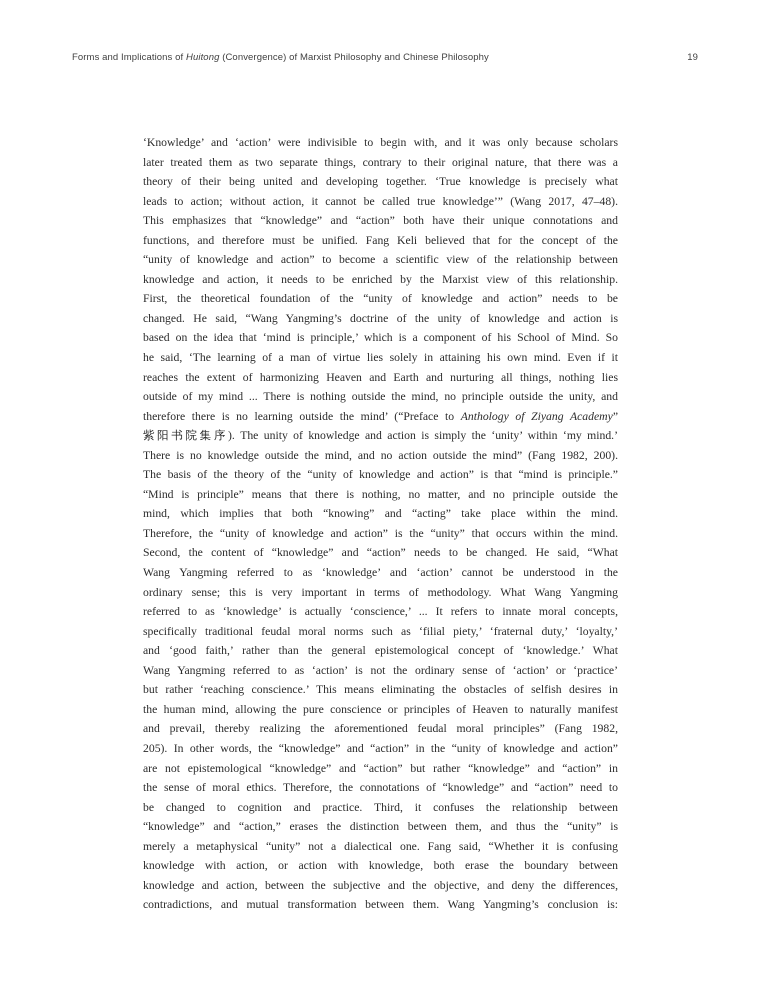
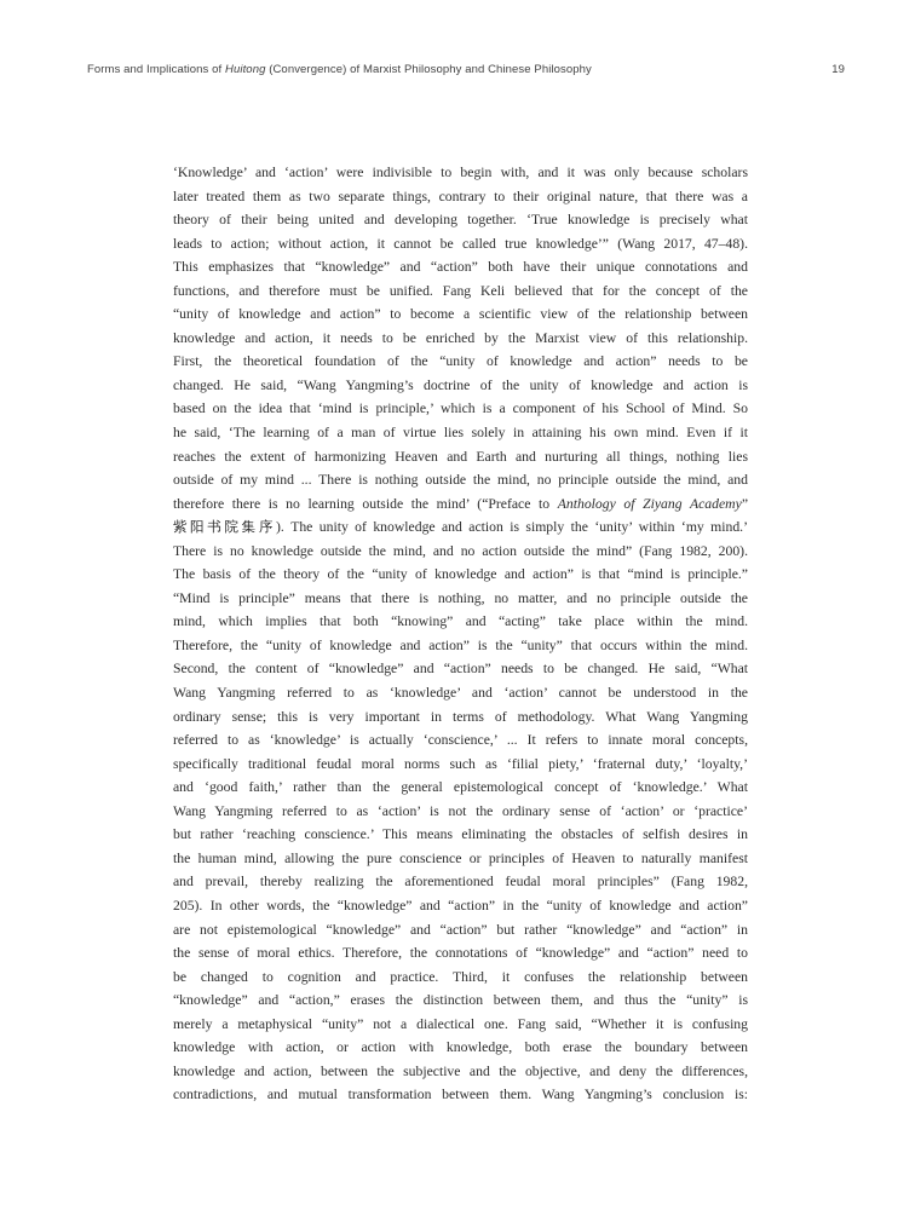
  Forms and Implications of Huitong (Convergence) of Marxist Philosophy and Chinese Philosophy
  19
  ‘Knowledge’ and ‘action’ were indivisible to begin with, and it was only because scholars
  later treated them as two separate things, contrary to their original nature, that there was a
  theory of their being united and developing together. ‘True knowledge is precisely what
  leads to action; without action, it cannot be called true knowledge’” (Wang 2017, 47–48).
  This emphasizes that “knowledge” and “action” both have their unique connotations and
  functions, and therefore must be unified. Fang Keli believed that for the concept of the
  “unity of knowledge and action” to become a scientific view of the relationship between
  knowledge and action, it needs to be enriched by the Marxist view of this relationship.
  First, the theoretical foundation of the “unity of knowledge and action” needs to be
  changed. He said, “Wang Yangming’s doctrine of the unity of knowledge and action is
  based on the idea that ‘mind is principle,’ which is a component of his School of Mind. So
  he said, ‘The learning of a man of virtue lies solely in attaining his own mind. Even if it
  reaches the extent of harmonizing Heaven and Earth and nurturing all things, nothing lies
- outside of my mind ... There is nothing outside the mind, no principle outside the unity, and
+ outside of my mind ... There is nothing outside the mind, no principle outside the mind, and
  therefore there is no learning outside the mind’ (“Preface to Anthology of Ziyang Academy”
  紫阳书院集序). The unity of knowledge and action is simply the ‘unity’ within ‘my mind.’
  There is no knowledge outside the mind, and no action outside the mind” (Fang 1982, 200).
  The basis of the theory of the “unity of knowledge and action” is that “mind is principle.”
  “Mind is principle” means that there is nothing, no matter, and no principle outside the
  mind, which implies that both “knowing” and “acting” take place within the mind.
  Therefore, the “unity of knowledge and action” is the “unity” that occurs within the mind.
  Second, the content of “knowledge” and “action” needs to be changed. He said, “What
  Wang Yangming referred to as ‘knowledge’ and ‘action’ cannot be understood in the
  ordinary sense; this is very important in terms of methodology. What Wang Yangming
  referred to as ‘knowledge’ is actually ‘conscience,’ ... It refers to innate moral concepts,
  specifically traditional feudal moral norms such as ‘filial piety,’ ‘fraternal duty,’ ‘loyalty,’
  and ‘good faith,’ rather than the general epistemological concept of ‘knowledge.’ What
  Wang Yangming referred to as ‘action’ is not the ordinary sense of ‘action’ or ‘practice’
  but rather ‘reaching conscience.’ This means eliminating the obstacles of selfish desires in
  the human mind, allowing the pure conscience or principles of Heaven to naturally manifest
  and prevail, thereby realizing the aforementioned feudal moral principles” (Fang 1982,
  205). In other words, the “knowledge” and “action” in the “unity of knowledge and action”
  are not epistemological “knowledge” and “action” but rather “knowledge” and “action” in
  the sense of moral ethics. Therefore, the connotations of “knowledge” and “action” need to
  be changed to cognition and practice. Third, it confuses the relationship between
  “knowledge” and “action,” erases the distinction between them, and thus the “unity” is
  merely a metaphysical “unity” not a dialectical one. Fang said, “Whether it is confusing
  knowledge with action, or action with knowledge, both erase the boundary between
  knowledge and action, between the subjective and the objective, and deny the differences,
  contradictions, and mutual transformation between them. Wang Yangming’s conclusion is:
